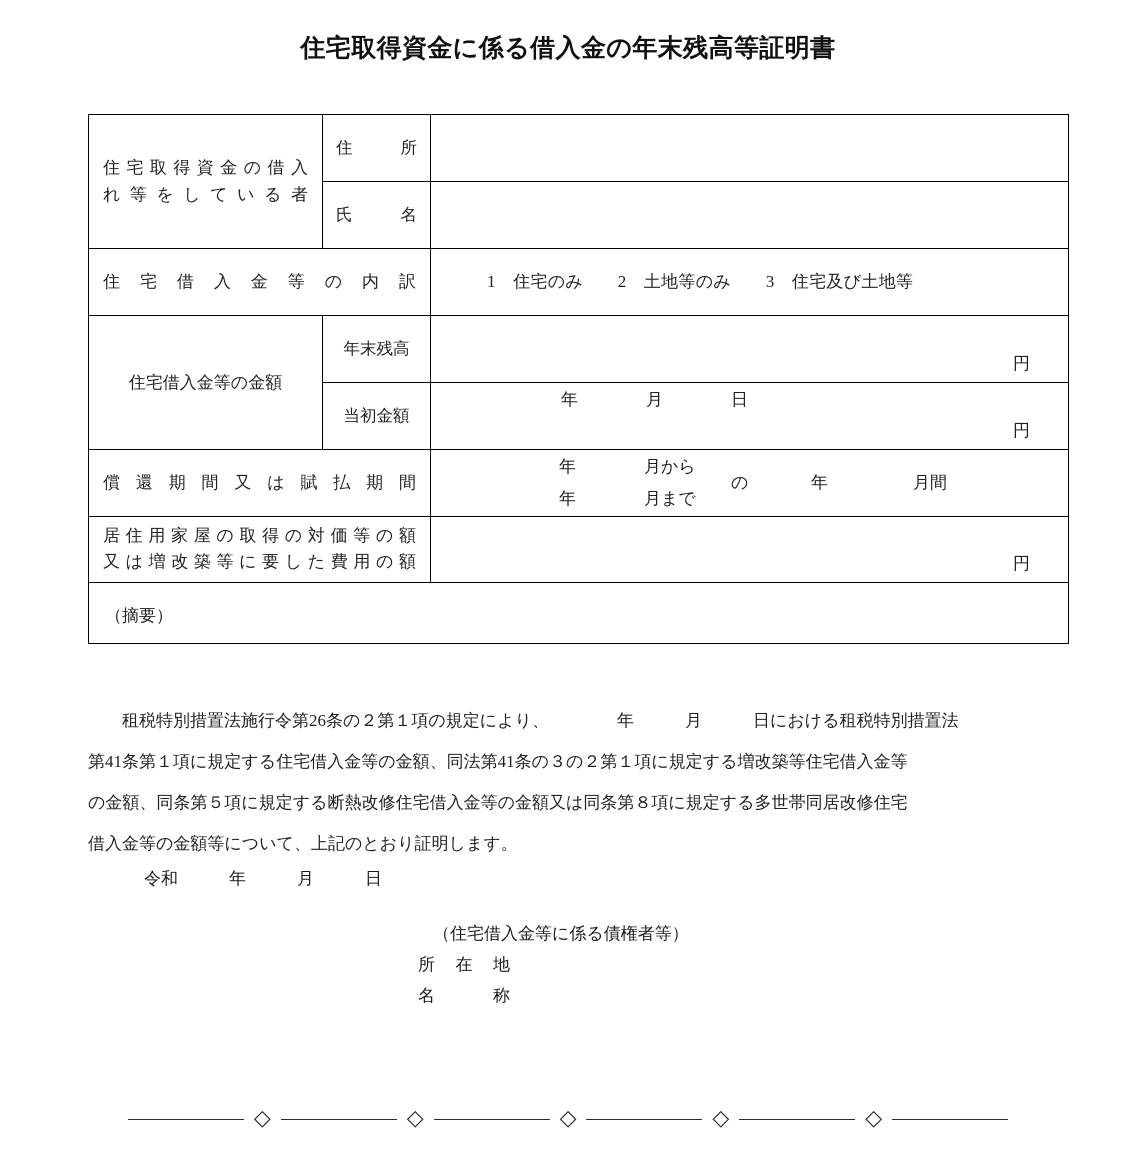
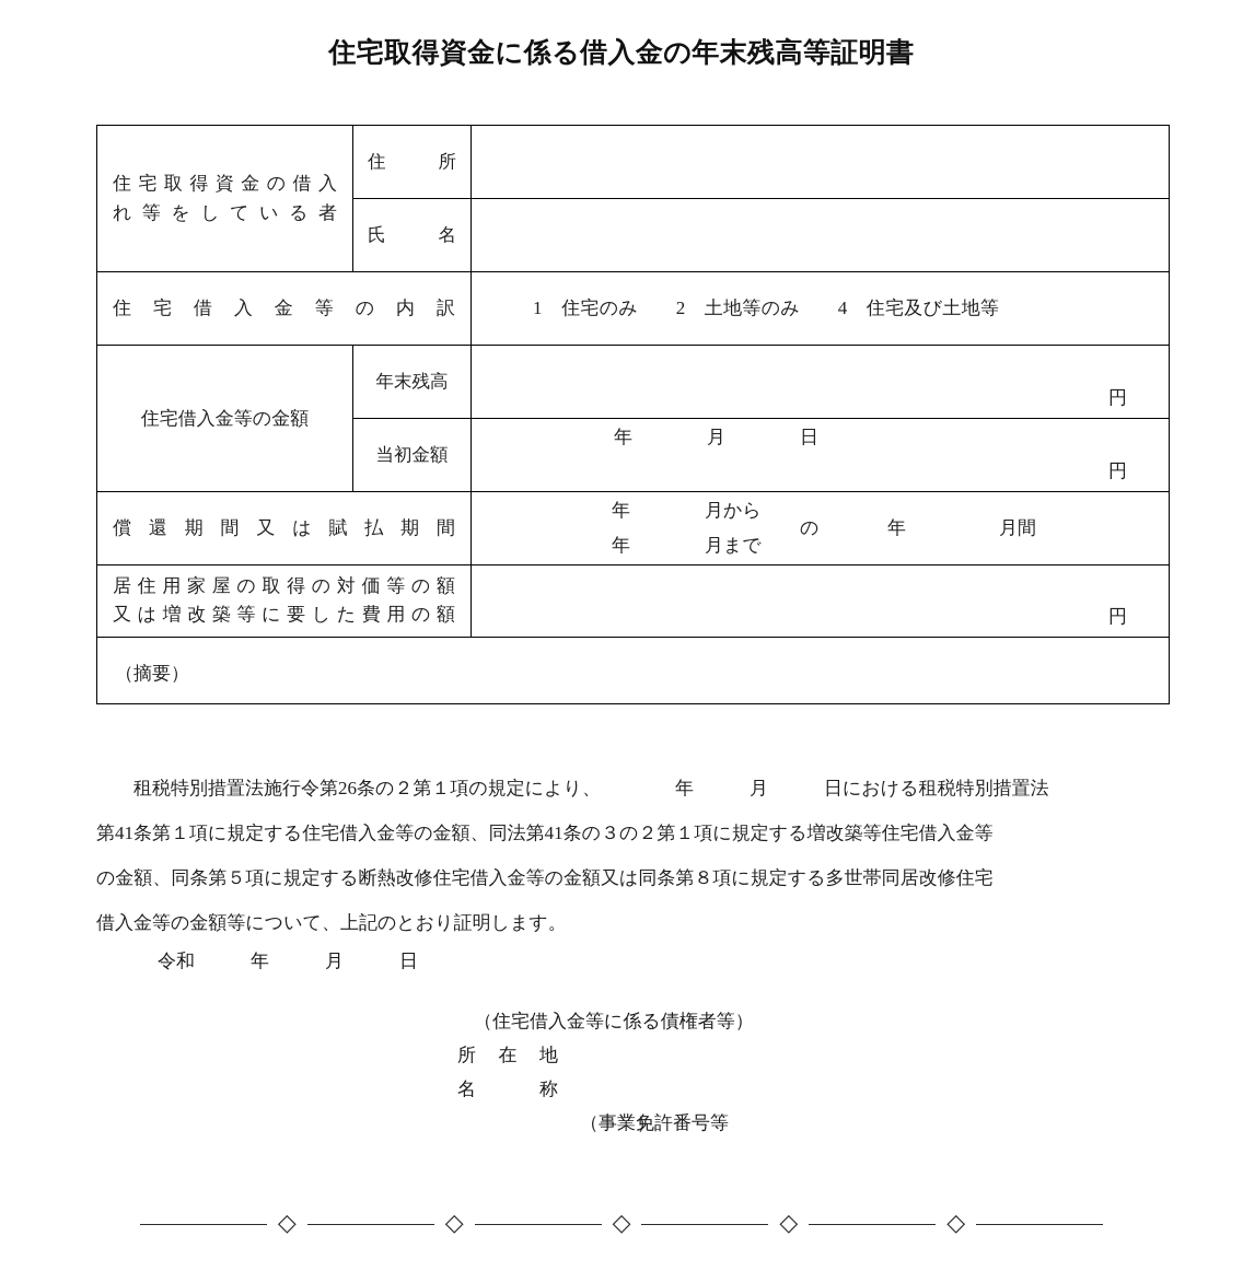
  住宅取得資金に係る借入金の年末残高等証明書
  住宅取得資金の借入 れ等をしている者	住 所
  氏 名
- 住宅借入金等の内訳	1 住宅のみ 2 土地等のみ 3 住宅及び土地等
+ 住宅借入金等の内訳	1 住宅のみ 2 土地等のみ 4 住宅及び土地等
  住宅借入金等の金額	年末残高	円
  当初金額	年 月 日 円
  償還期間又は賦払期間	年 月から 年 月まで の 年 月間
  居住用家屋の取得の対価等の額 又は増改築等に要した費用の額	円
  （摘要）
  租税特別措置法施行令第26条の２第１項の規定により、 年 月 日における租税特別措置法
  第41条第１項に規定する住宅借入金等の金額、同法第41条の３の２第１項に規定する増改築等住宅借入金等
  の金額、同条第５項に規定する断熱改修住宅借入金等の金額又は同条第８項に規定する多世帯同居改修住宅
  借入金等の金額等について、上記のとおり証明します。
  令和 年 月 日
  （住宅借入金等に係る債権者等）
  所在地
  名称
+ （事業免許番号等
+ ）
  ◇
  ◇
  ◇
  ◇
  ◇
